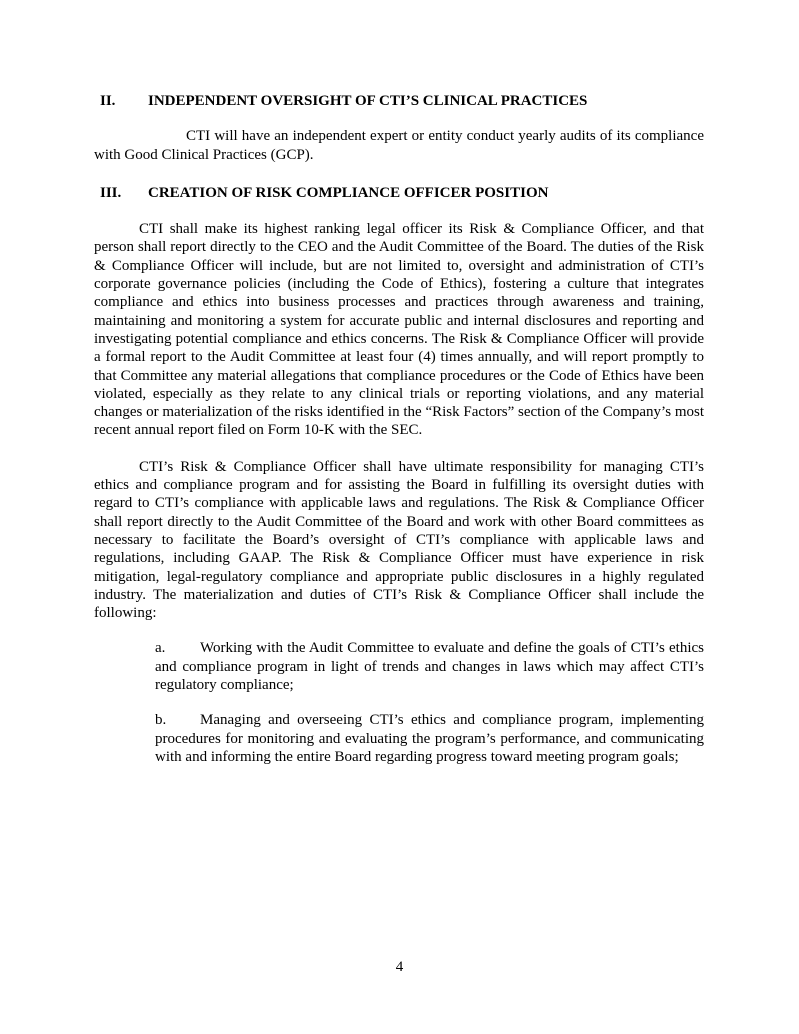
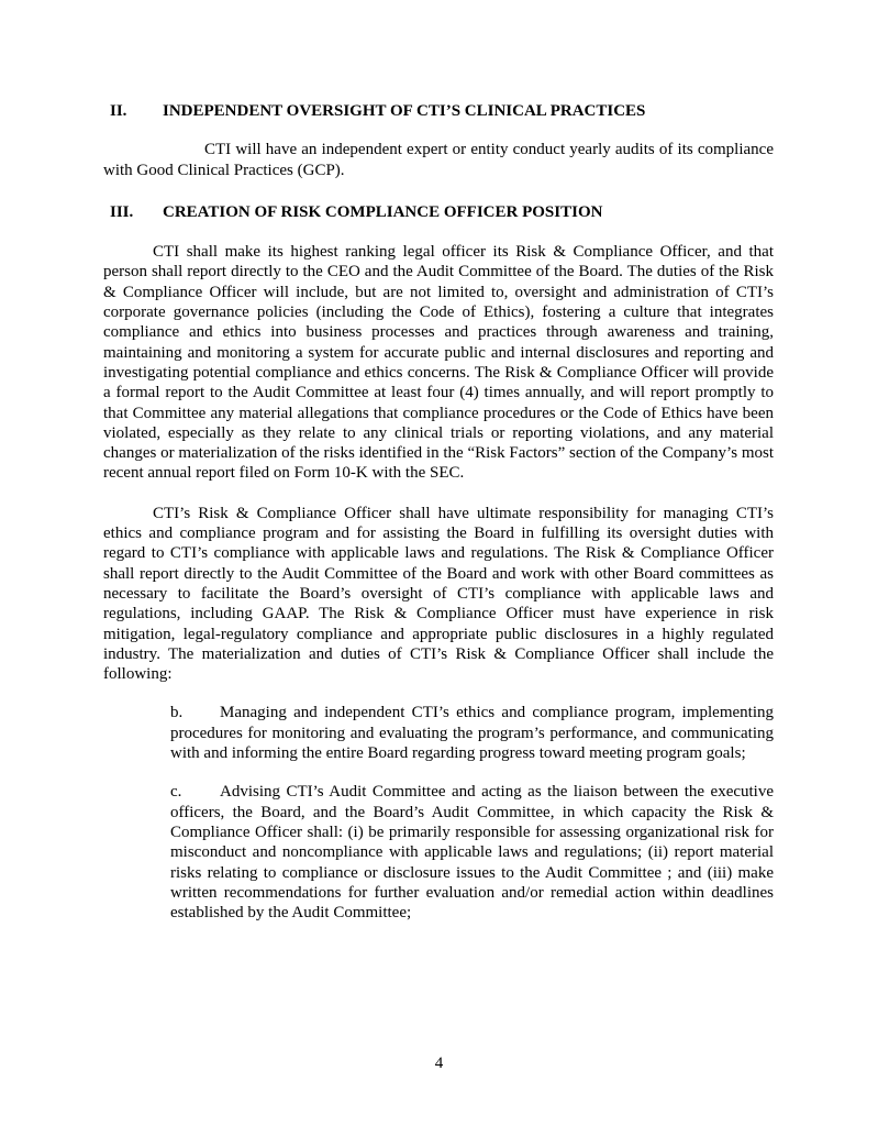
  II.
  INDEPENDENT OVERSIGHT OF CTI’S CLINICAL PRACTICES
  CTI will have an independent expert or entity conduct yearly audits of its compliance with Good Clinical Practices (GCP).
  III.
  CREATION OF RISK COMPLIANCE OFFICER POSITION
  CTI shall make its highest ranking legal officer its Risk & Compliance Officer, and that person shall report directly to the CEO and the Audit Committee of the Board. The duties of the Risk & Compliance Officer will include, but are not limited to, oversight and administration of CTI’s corporate governance policies (including the Code of Ethics), fostering a culture that integrates compliance and ethics into business processes and practices through awareness and training, maintaining and monitoring a system for accurate public and internal disclosures and reporting and investigating potential compliance and ethics concerns. The Risk & Compliance Officer will provide a formal report to the Audit Committee at least four (4) times annually, and will report promptly to that Committee any material allegations that compliance procedures or the Code of Ethics have been violated, especially as they relate to any clinical trials or reporting violations, and any material changes or materialization of the risks identified in the “Risk Factors” section of the Company’s most recent annual report filed on Form 10-K with the SEC.
  CTI’s Risk & Compliance Officer shall have ultimate responsibility for managing CTI’s ethics and compliance program and for assisting the Board in fulfilling its oversight duties with regard to CTI’s compliance with applicable laws and regulations. The Risk & Compliance Officer shall report directly to the Audit Committee of the Board and work with other Board committees as necessary to facilitate the Board’s oversight of CTI’s compliance with applicable laws and regulations, including GAAP. The Risk & Compliance Officer must have experience in risk mitigation, legal-regulatory compliance and appropriate public disclosures in a highly regulated industry. The materialization and duties of CTI’s Risk & Compliance Officer shall include the following:
- a. Working with the Audit Committee to evaluate and define the goals of CTI’s ethics and compliance program in light of trends and changes in laws which may affect CTI’s regulatory compliance;
- b. Managing and overseeing CTI’s ethics and compliance program, implementing procedures for monitoring and evaluating the program’s performance, and communicating with and informing the entire Board regarding progress toward meeting program goals;
+ b. Managing and independent CTI’s ethics and compliance program, implementing procedures for monitoring and evaluating the program’s performance, and communicating with and informing the entire Board regarding progress toward meeting program goals;
+ c. Advising CTI’s Audit Committee and acting as the liaison between the executive officers, the Board, and the Board’s Audit Committee, in which capacity the Risk & Compliance Officer shall: (i) be primarily responsible for assessing organizational risk for misconduct and noncompliance with applicable laws and regulations; (ii) report material risks relating to compliance or disclosure issues to the Audit Committee ; and (iii) make written recommendations for further evaluation and/or remedial action within deadlines established by the Audit Committee;
  4
